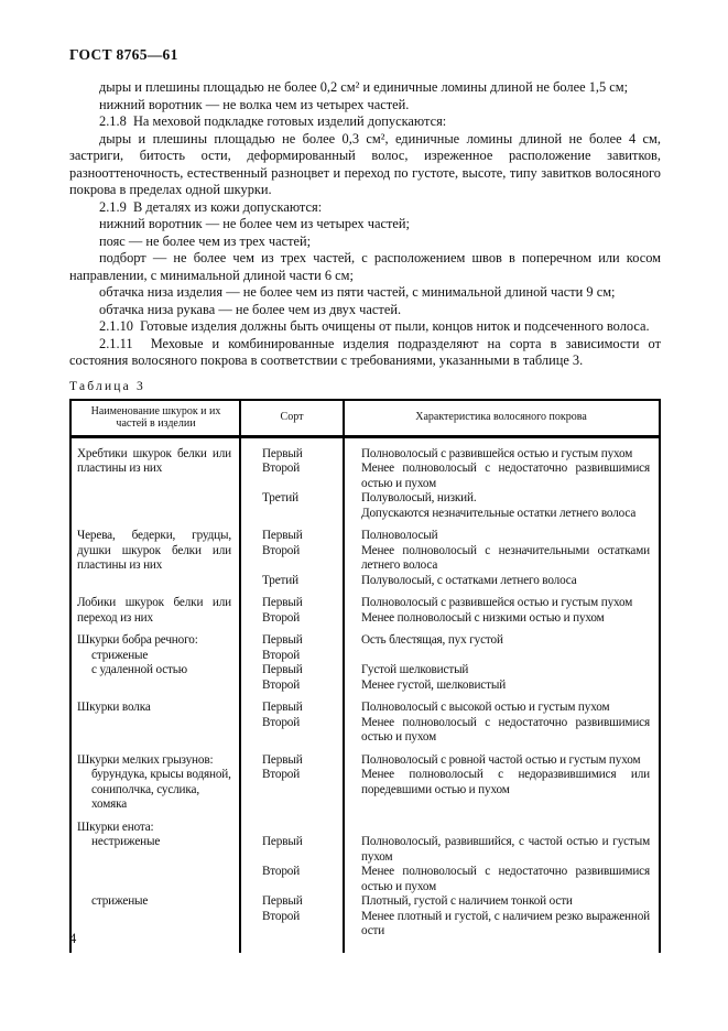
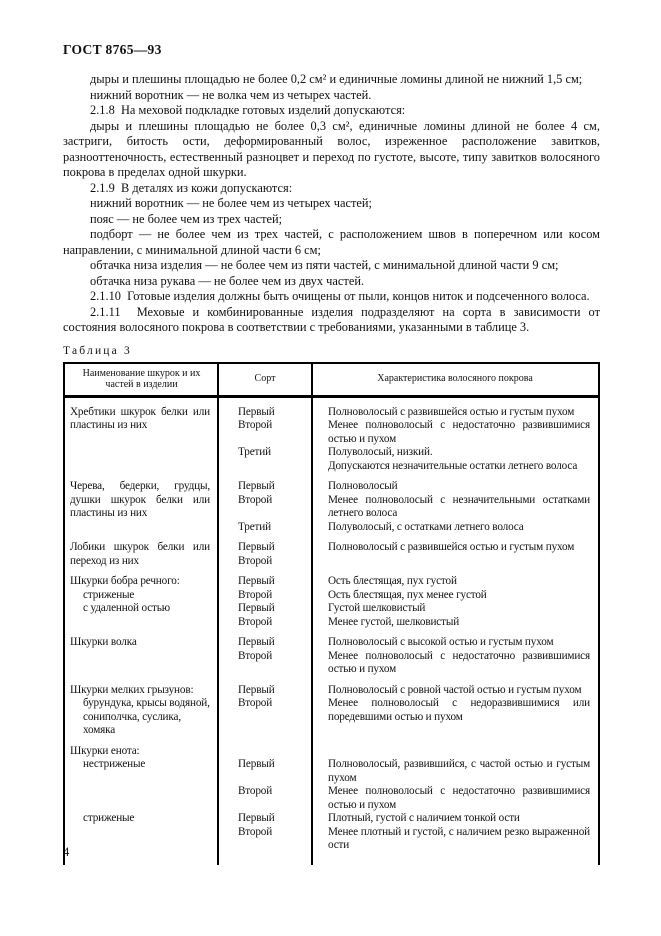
- ГОСТ 8765—61
+ ГОСТ 8765—93
- дыры и плешины площадью не более 0,2 см² и единичные ломины длиной не более 1,5 см;
+ дыры и плешины площадью не более 0,2 см² и единичные ломины длиной не нижний 1,5 см;
  нижний воротник — не волка чем из четырех частей.
  2.1.8 На меховой подкладке готовых изделий допускаются:
  дыры и плешины площадью не более 0,3 см², единичные ломины длиной не более 4 см, застриги, битость ости, деформированный волос, изреженное расположение завитков, разнооттеночность, естественный разноцвет и переход по густоте, высоте, типу завитков волосяного покрова в пределах одной шкурки.
  2.1.9 В деталях из кожи допускаются:
  нижний воротник — не более чем из четырех частей;
  пояс — не более чем из трех частей;
  подборт — не более чем из трех частей, с расположением швов в поперечном или косом направлении, с минимальной длиной части 6 см;
  обтачка низа изделия — не более чем из пяти частей, с минимальной длиной части 9 см;
  обтачка низа рукава — не более чем из двух частей.
  2.1.10 Готовые изделия должны быть очищены от пыли, концов ниток и подсеченного волоса.
  2.1.11 Меховые и комбинированные изделия подразделяют на сорта в зависимости от состояния волосяного покрова в соответствии с требованиями, указанными в таблице 3.
  Таблица 3
  Наименование шкурок и их частей в изделии
  Сорт
  Характеристика волосяного покрова
  Хребтики шкурок белки или пластины из них
  Первый
  Полноволосый с развившейся остью и густым пухом
  Второй
  Менее полноволосый с недостаточно развившимися остью и пухом
  Третий
  Полуволосый, низкий.
  Допускаются незначительные остатки летнего волоса
  Черева, бедерки, грудцы, душки шкурок белки или пластины из них
  Первый
  Полноволосый
  Второй
  Менее полноволосый с незначительными остатками летнего волоса
  Третий
  Полуволосый, с остатками летнего волоса
  Лобики шкурок белки или переход из них
  Первый
  Полноволосый с развившейся остью и густым пухом
  Второй
- Менее полноволосый с низкими остью и пухом
  Шкурки бобра речного:
  стриженые
  с удаленной остью
  Первый
  Ость блестящая, пух густой
  Второй
+ Ость блестящая, пух менее густой
  Первый
  Густой шелковистый
  Второй
  Менее густой, шелковистый
  Шкурки волка
  Первый
  Полноволосый с высокой остью и густым пухом
  Второй
  Менее полноволосый с недостаточно развившимися остью и пухом
  Шкурки мелких грызунов:
  бурундука, крысы водяной,
  сониполчка, суслика, хомяка
  Первый
  Полноволосый с ровной частой остью и густым пухом
  Второй
  Менее полноволосый с недоразвившимися или поредевшими остью и пухом
  Шкурки енота:
  нестриженые
  Первый
  Полноволосый, развившийся, с частой остью и густым пухом
  Второй
  Менее полноволосый с недостаточно развившимися остью и пухом
  стриженые
  Первый
  Плотный, густой с наличием тонкой ости
  Второй
  Менее плотный и густой, с наличием резко выраженной ости
  4
